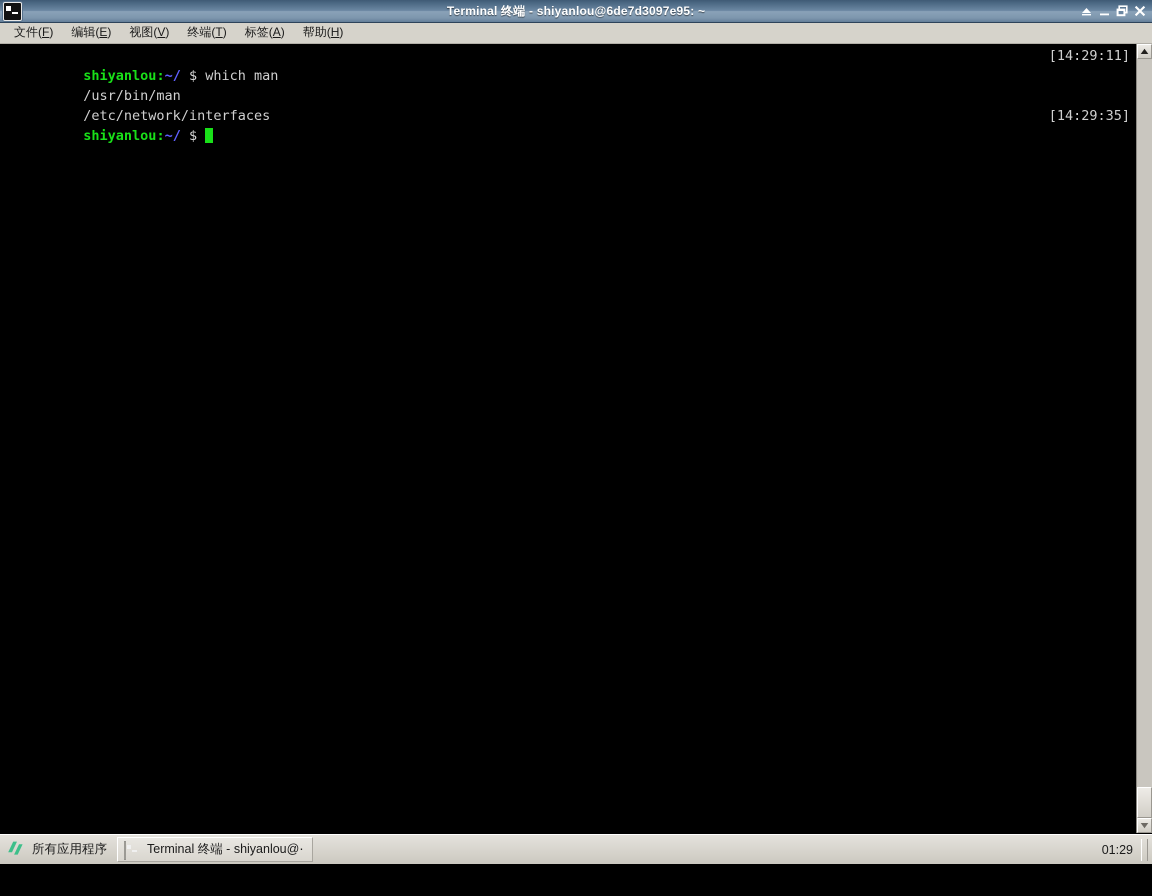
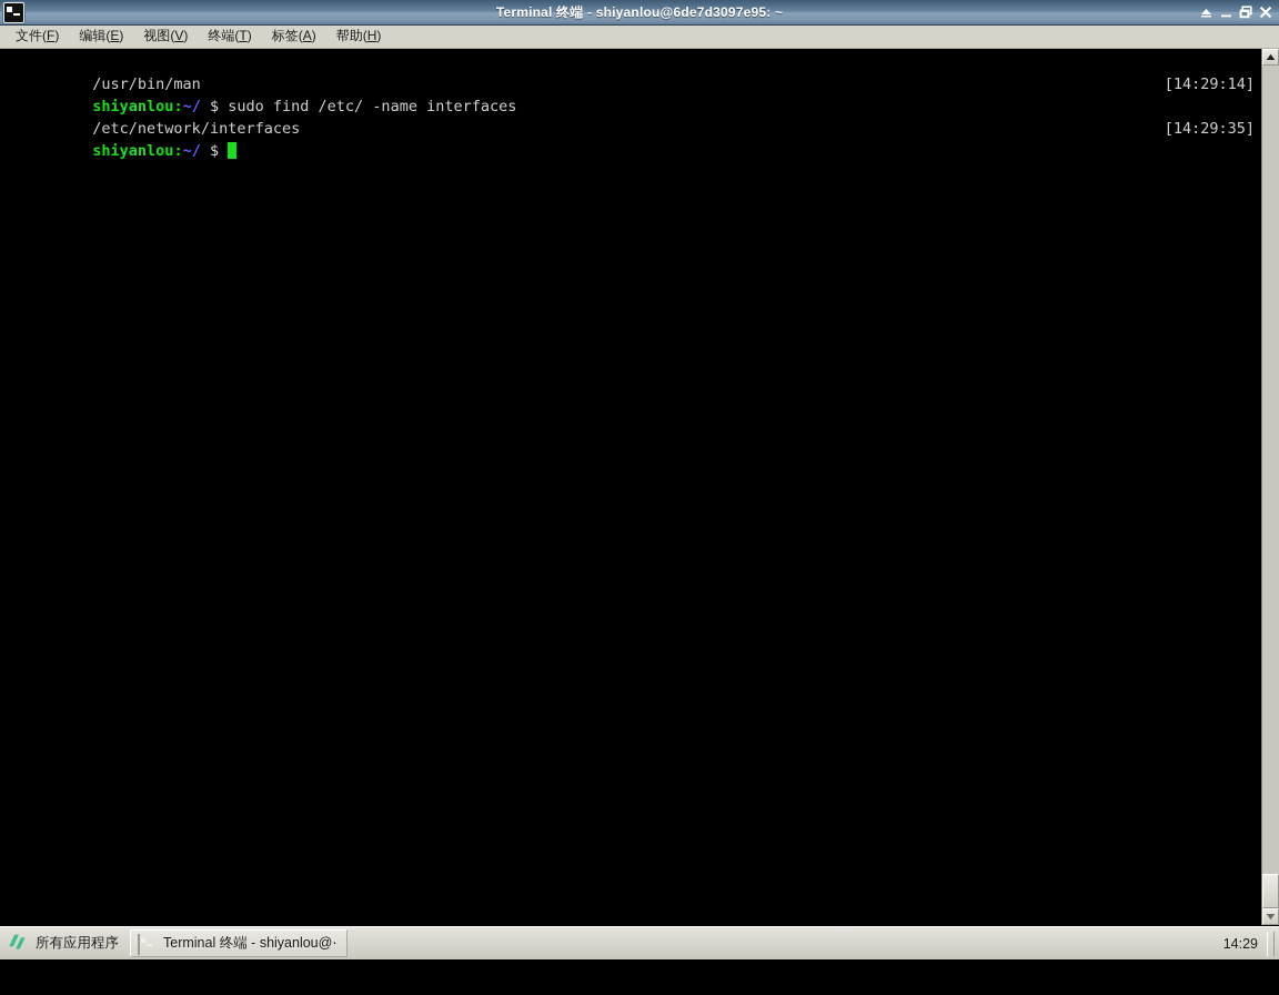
  Terminal 终端 - shiyanlou@6de7d3097e95: ~
  文件(F)
  编辑(E)
  视图(V)
  终端(T)
  标签(A)
  帮助(H)
- shiyanlou:~/ $ which man
- [14:29:11]
  /usr/bin/man
+ shiyanlou:~/ $ sudo find /etc/ -name interfaces
+ [14:29:14]
  /etc/network/interfaces
  shiyanlou:~/ $
  [14:29:35]
  所有应用程序
  Terminal 终端 - shiyanlou@
- 01:29
+ 14:29
